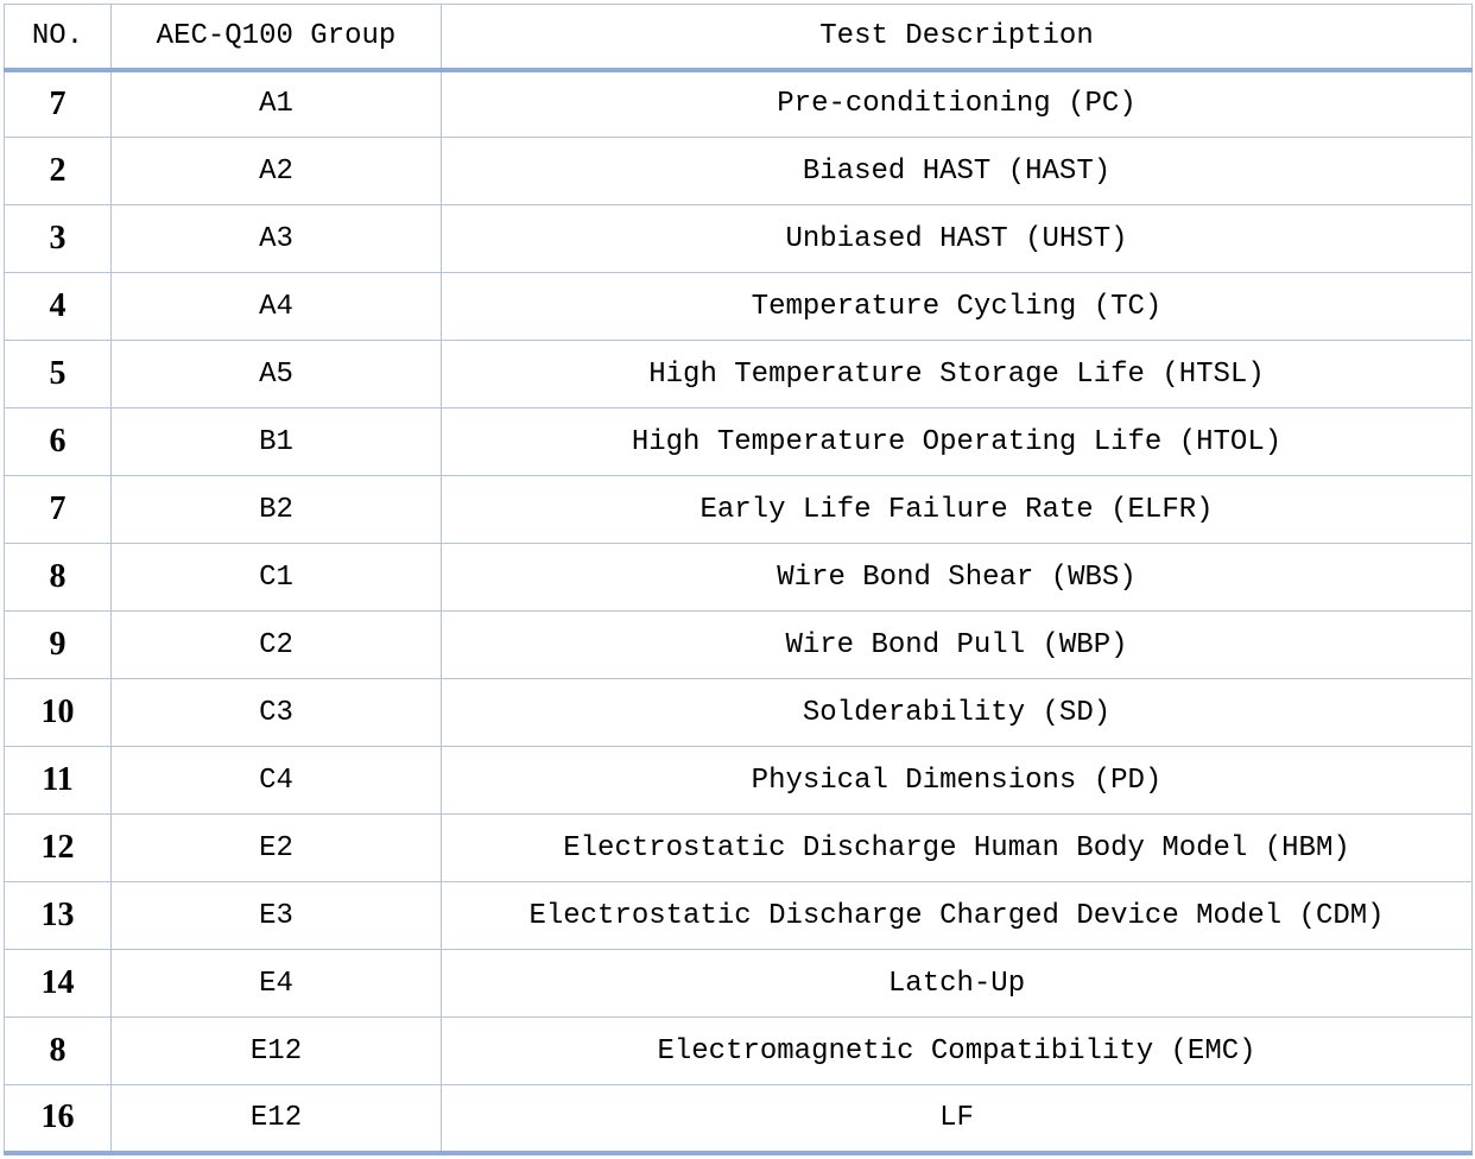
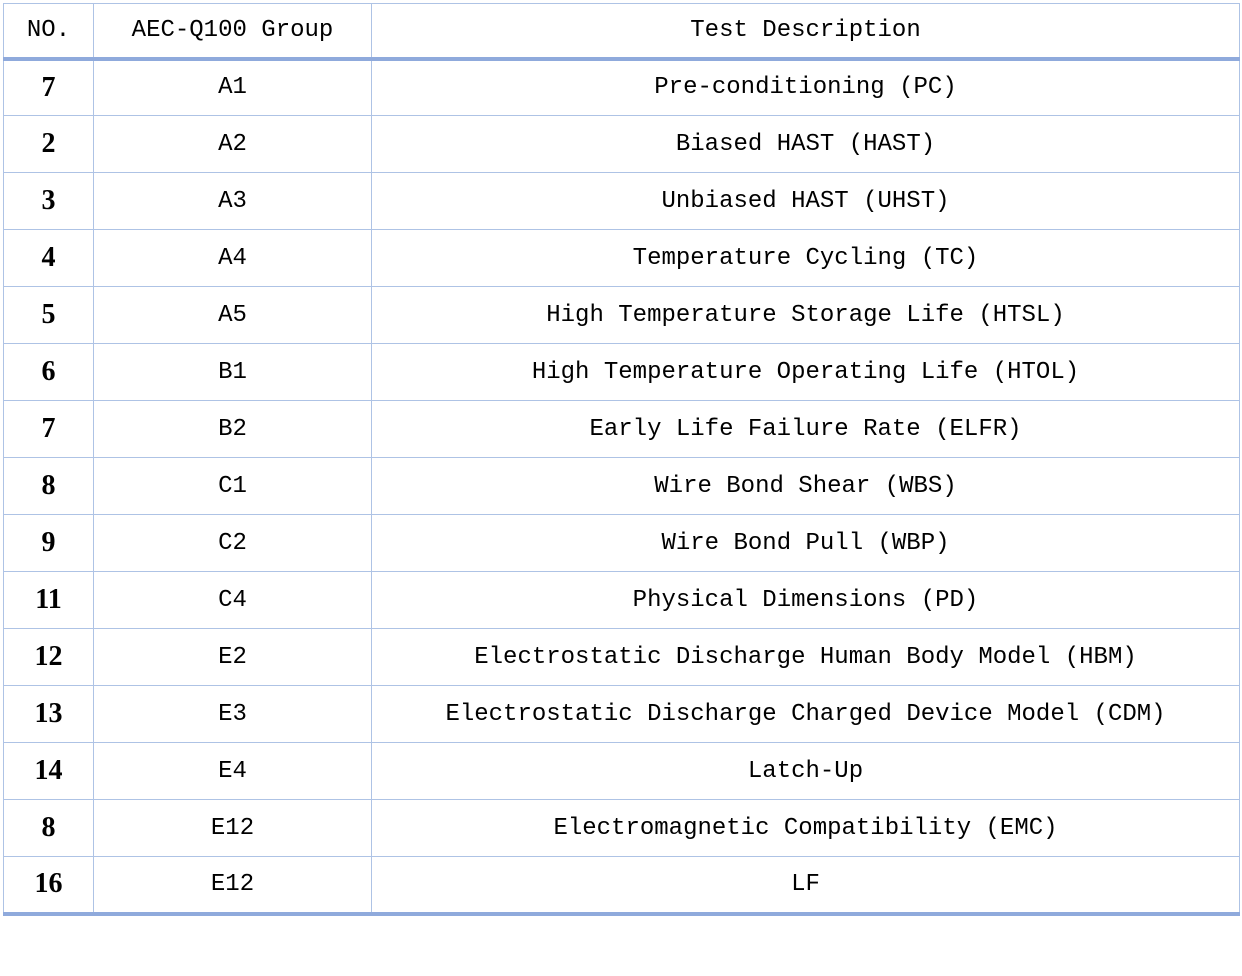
  NO.	AEC-Q100 Group	Test Description
  7	A1	Pre-conditioning (PC)
  2	A2	Biased HAST (HAST)
  3	A3	Unbiased HAST (UHST)
  4	A4	Temperature Cycling (TC)
  5	A5	High Temperature Storage Life (HTSL)
  6	B1	High Temperature Operating Life (HTOL)
  7	B2	Early Life Failure Rate (ELFR)
  8	C1	Wire Bond Shear (WBS)
  9	C2	Wire Bond Pull (WBP)
- 10	C3	Solderability (SD)
  11	C4	Physical Dimensions (PD)
  12	E2	Electrostatic Discharge Human Body Model (HBM)
  13	E3	Electrostatic Discharge Charged Device Model (CDM)
  14	E4	Latch-Up
  8	E12	Electromagnetic Compatibility (EMC)
  16	E12	LF
